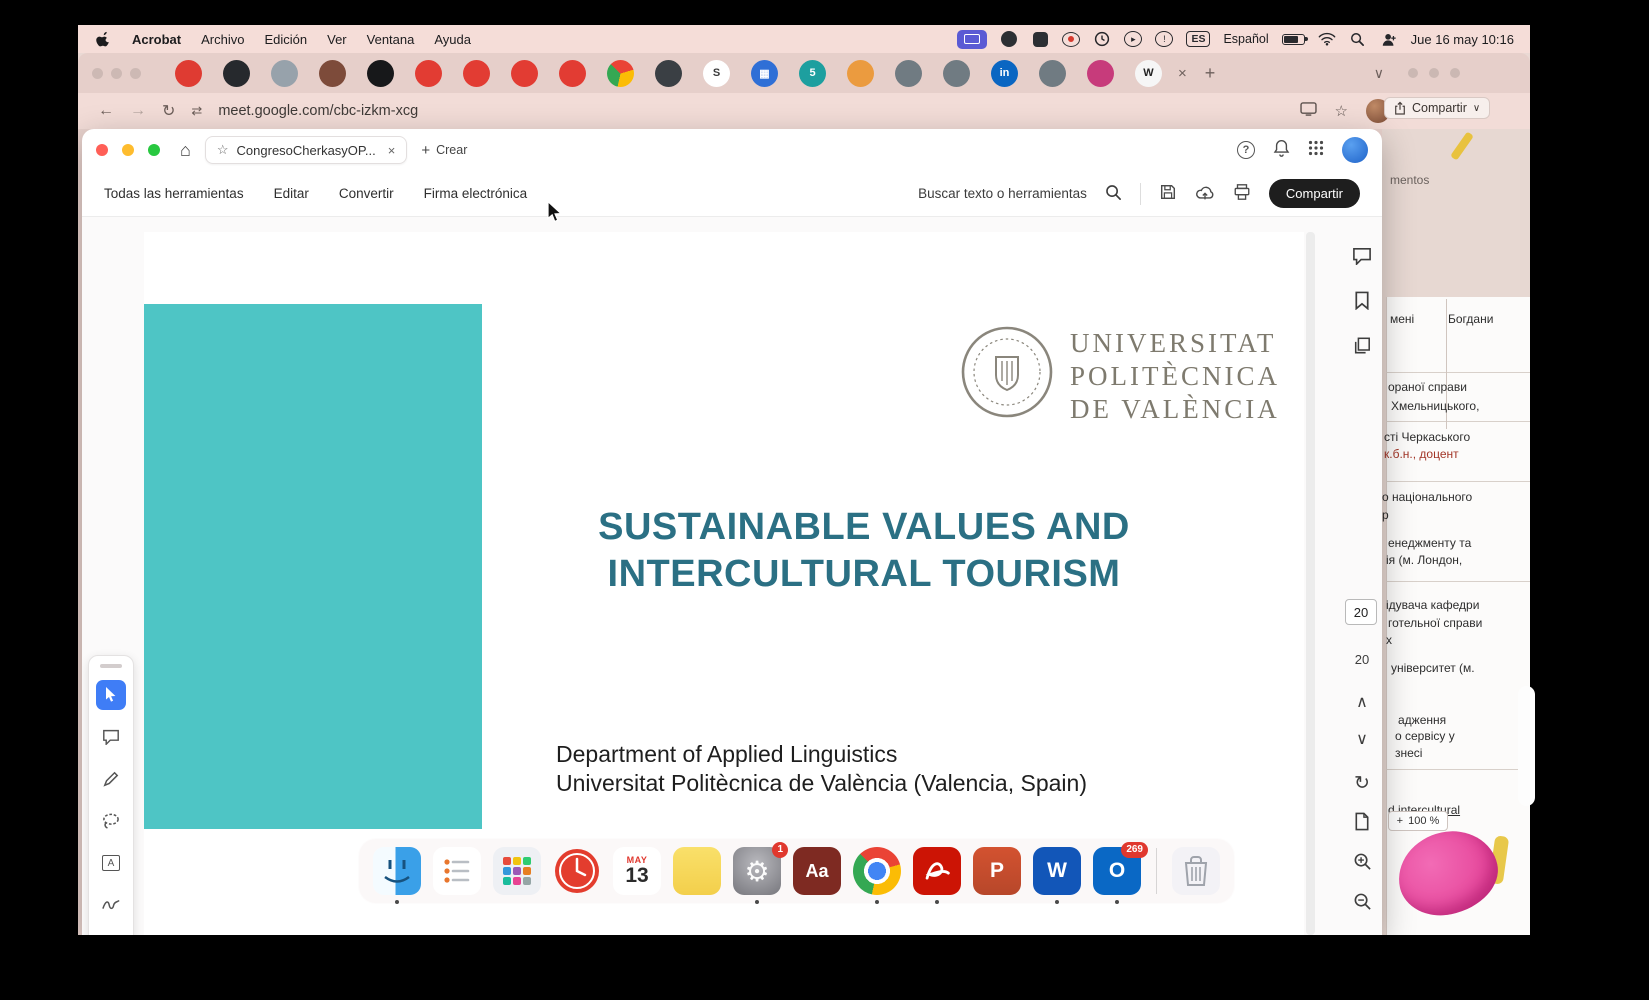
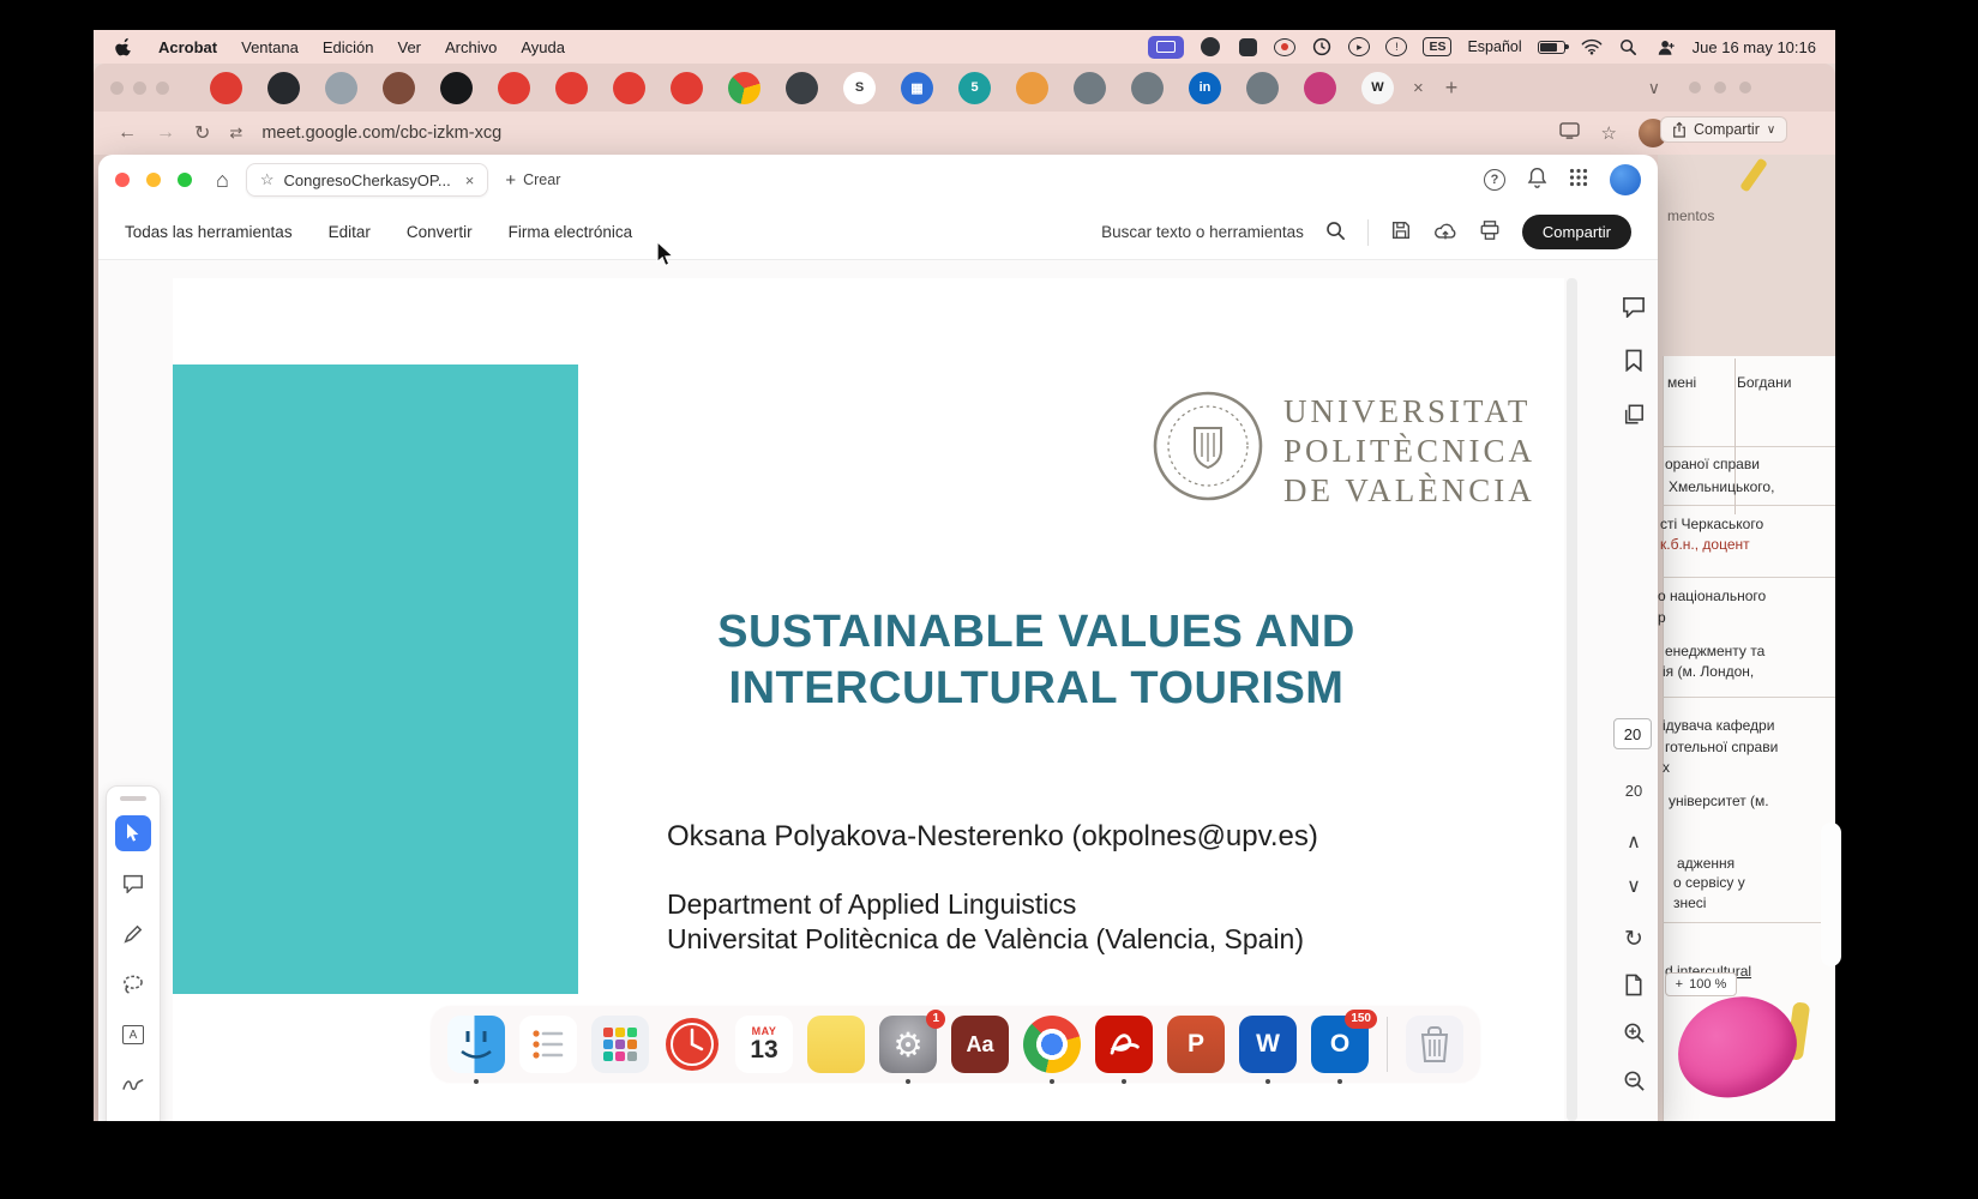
  Acrobat
- Archivo
+ Ventana
  Edición
  Ver
- Ventana
+ Archivo
  Ayuda
  ▸
  !
  ES
  Español
  Jue 16 may 10:16
  S
  ▦
  5
  in
  W
  ×
  +
  ∨
  ←
  →
  ↻
  ⇄
  meet.google.com/cbc-izkm-xcg
  ☆
  mentos
  мені
  Богдани
  ораної справи
  Хмельницького,
  сті Черкаського
  к.б.н., доцент
  о національного
  р
  енеджменту та
  ія (м. Лондон,
  ідувача кафедри
  готельної справи
  х
  університет (м.
  адження
  о сервісу у
  знесі
  d intercultural
  +
  100 %
  Compartir
  ∨
  ⌂
  ☆
  CongresoCherkasyOP...
  ×
  +
  Crear
  ?
  Todas las herramientas
  Editar
  Convertir
  Firma electrónica
  Buscar texto o herramientas
  Compartir
  UNIVERSITAT
  POLITÈCNICA
  DE VALÈNCIA
  SUSTAINABLE VALUES AND
  INTERCULTURAL TOURISM
+ Oksana Polyakova-Nesterenko (okpolnes@upv.es)
  Department of Applied Linguistics
  Universitat Politècnica de València (Valencia, Spain)
  A
  20
  20
  ∧
  ∨
  ↻
  MAY
  13
  ⚙
  1
  Aa
  P
  W
  O
- 269
+ 150
